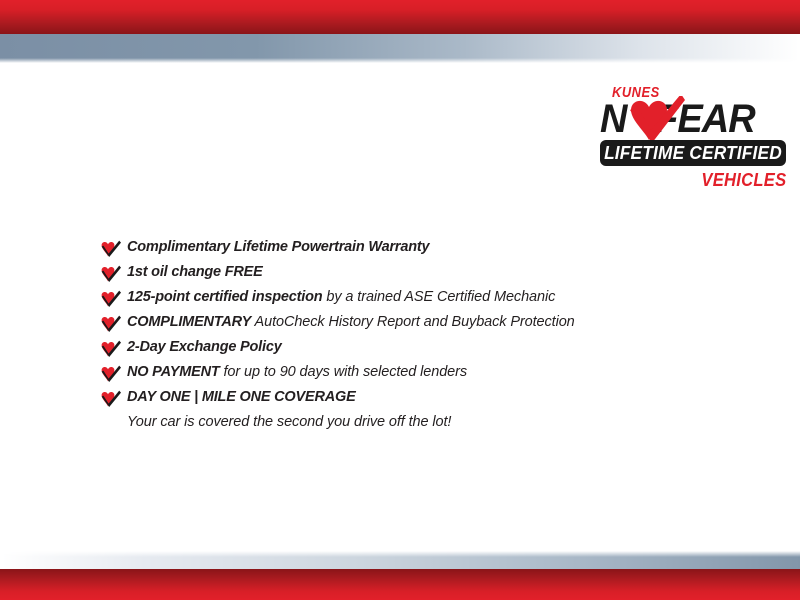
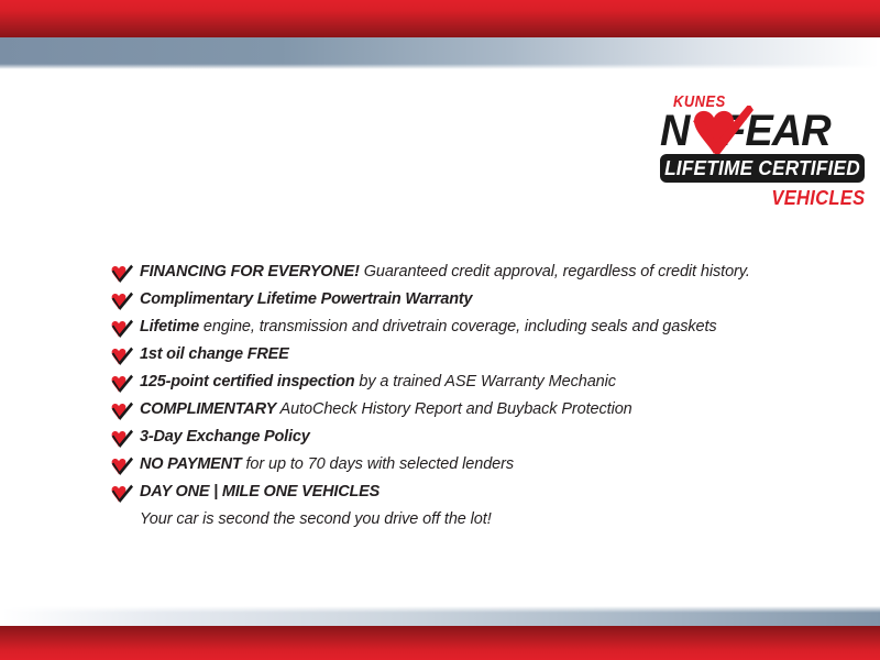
  KUNES
  N EAR
  LIFETIME CERTIFIED
  VEHICLES
+ FINANCING FOR EVERYONE! Guaranteed credit approval, regardless of credit history.
  Complimentary Lifetime Powertrain Warranty
+ Lifetime engine, transmission and drivetrain coverage, including seals and gaskets
  1st oil change FREE
- 125-point certified inspection by a trained ASE Certified Mechanic
+ 125-point certified inspection by a trained ASE Warranty Mechanic
  COMPLIMENTARY AutoCheck History Report and Buyback Protection
- 2-Day Exchange Policy
+ 3-Day Exchange Policy
- NO PAYMENT for up to 90 days with selected lenders
+ NO PAYMENT for up to 70 days with selected lenders
- DAY ONE | MILE ONE COVERAGE
+ DAY ONE | MILE ONE VEHICLES
- Your car is covered the second you drive off the lot!
+ Your car is second the second you drive off the lot!
